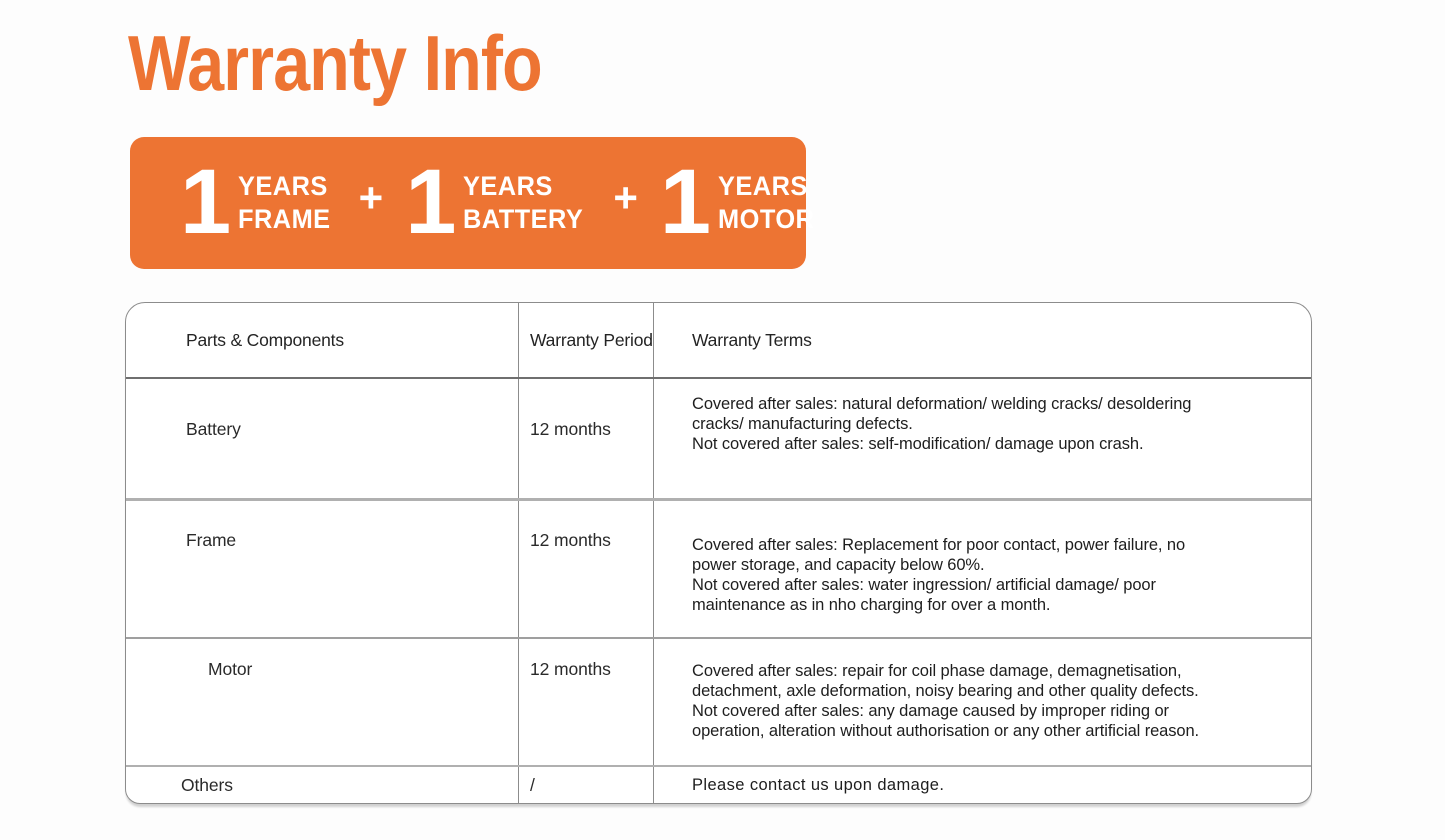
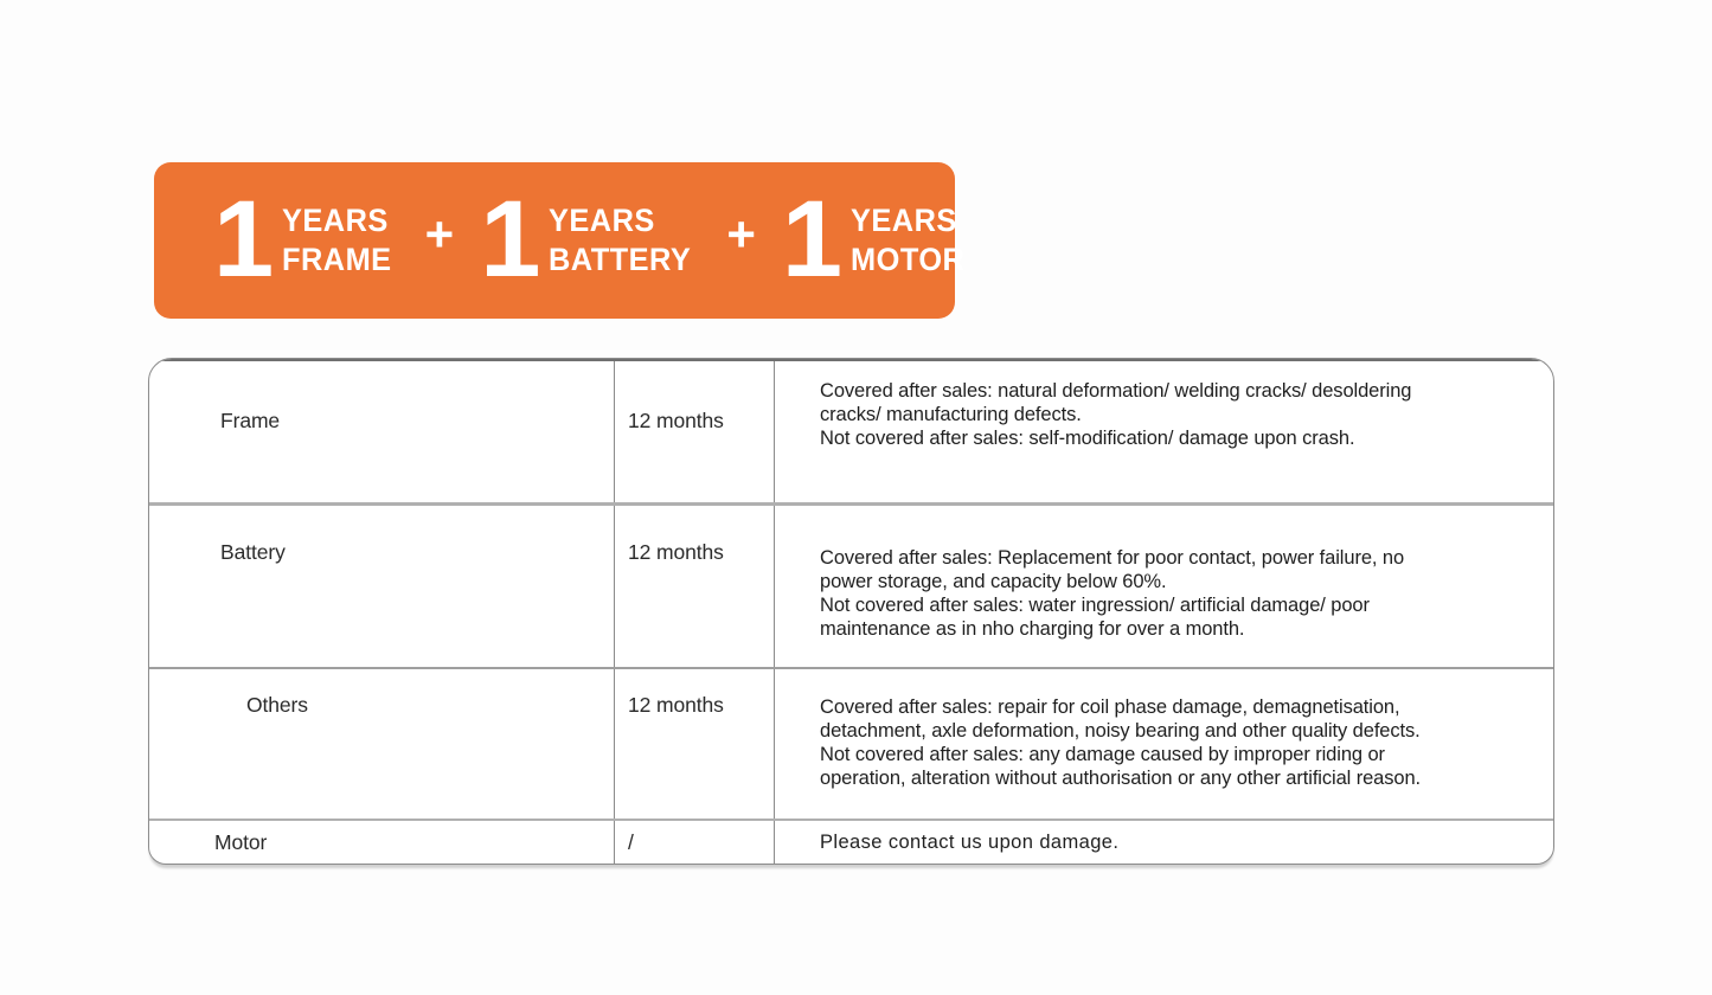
- Warranty Info
  1
  YEARS
  FRAME
  +
  1
  YEARS
  BATTERY
  +
  1
  YEARS
  MOTOR
- Parts & Components
- Warranty Period
- Warranty Terms
- Battery
+ Frame
  12 months
  Covered after sales: natural deformation/ welding cracks/ desoldering
  cracks/ manufacturing defects.
  Not covered after sales: self-modification/ damage upon crash.
- Frame
+ Battery
  12 months
  Covered after sales: Replacement for poor contact, power failure, no
  power storage, and capacity below 60%.
  Not covered after sales: water ingression/ artificial damage/ poor
  maintenance as in nho charging for over a month.
- Motor
+ Others
  12 months
  Covered after sales: repair for coil phase damage, demagnetisation,
  detachment, axle deformation, noisy bearing and other quality defects.
  Not covered after sales: any damage caused by improper riding or
  operation, alteration without authorisation or any other artificial reason.
- Others
+ Motor
  /
  Please contact us upon damage.
